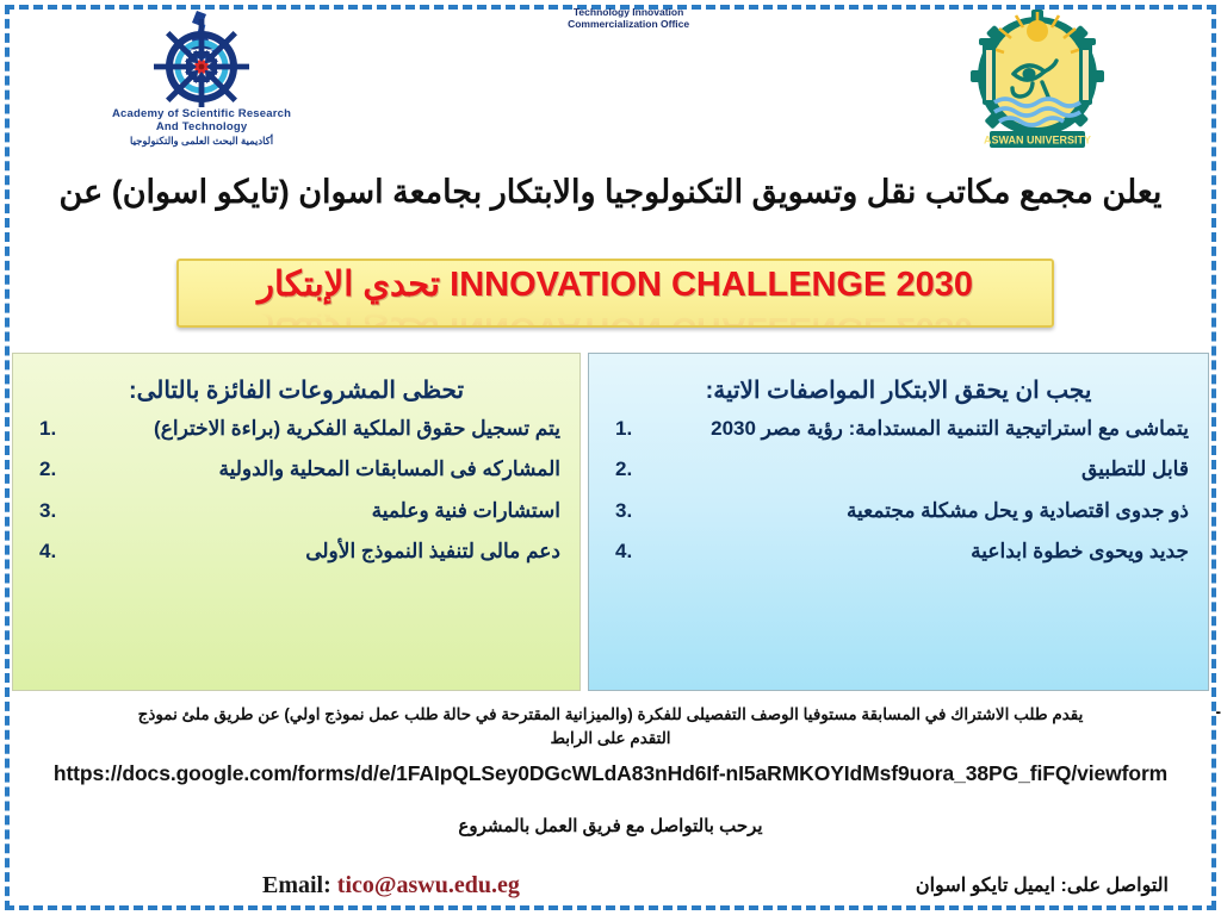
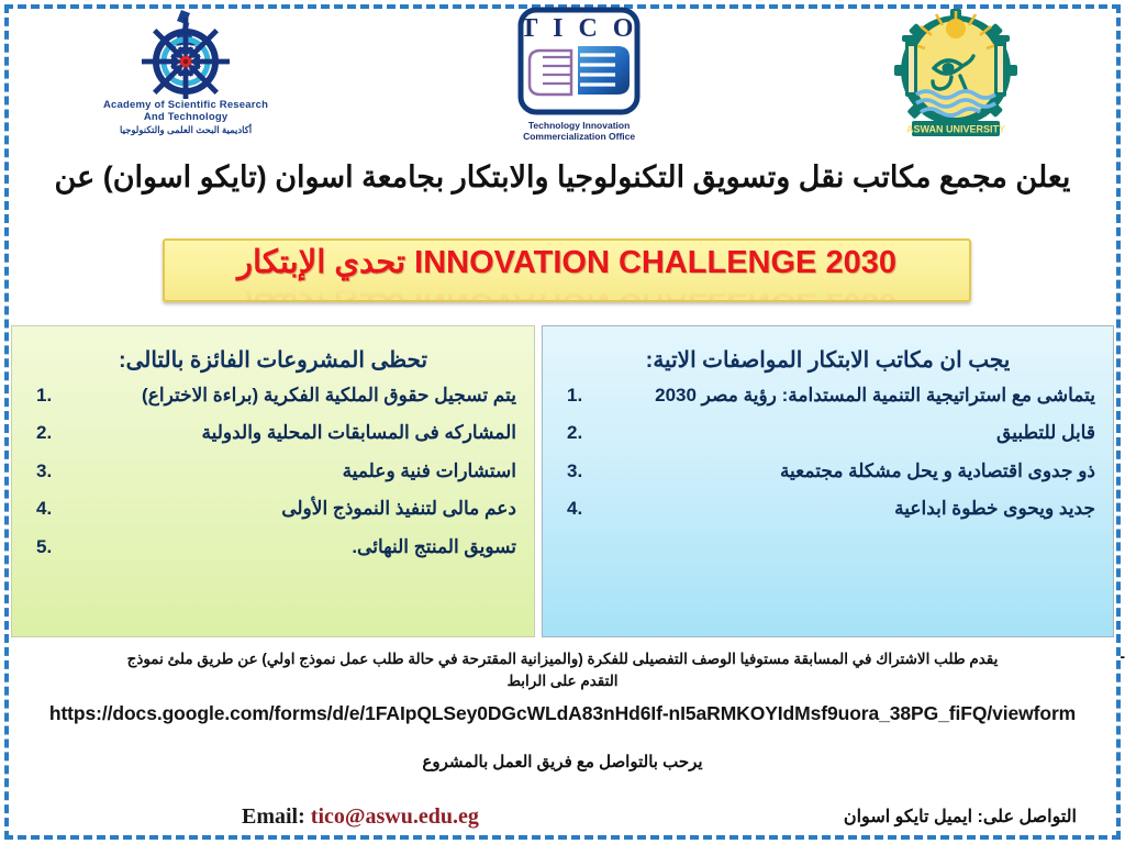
  Academy of Scientific Research
  And Technology
  أكاديمية البحث العلمى والتكنولوجيا
+ T I C O
  Technology Innovation
  Commercialization Office
  ASWAN UNIVERSITY
  يعلن مجمع مكاتب نقل وتسويق التكنولوجيا والابتكار بجامعة اسوان (تايكو اسوان) عن
  INNOVATION CHALLENGE 2030 تحدي الإبتكار
  تحظى المشروعات الفائزة بالتالى:
  يتم تسجيل حقوق الملكية الفكرية (براءة الاختراع)
  1.
  المشاركه فى المسابقات المحلية والدولية
  2.
  استشارات فنية وعلمية
  3.
  دعم مالى لتنفيذ النموذج الأولى
  4.
+ تسويق المنتج النهائى.
+ 5.
- يجب ان يحقق الابتكار المواصفات الاتية:
+ يجب ان مكاتب الابتكار المواصفات الاتية:
  يتماشى مع استراتيجية التنمية المستدامة: رؤية مصر 2030
  1.
  قابل للتطبيق
  2.
  ذو جدوى اقتصادية و يحل مشكلة مجتمعية
  3.
  جديد ويحوى خطوة ابداعية
  4.
  يقدم طلب الاشتراك في المسابقة مستوفيا الوصف التفصيلى للفكرة (والميزانية المقترحة في حالة طلب عمل نموذج اولي) عن طريق ملئ نموذج
  التقدم على الرابط
  -
  https://docs.google.com/forms/d/e/1FAIpQLSey0DGcWLdA83nHd6If-nI5aRMKOYIdMsf9uora_38PG_fiFQ/viewform
  يرحب بالتواصل مع فريق العمل بالمشروع
  Email: tico@aswu.edu.eg
  التواصل على: ايميل تايكو اسوان
